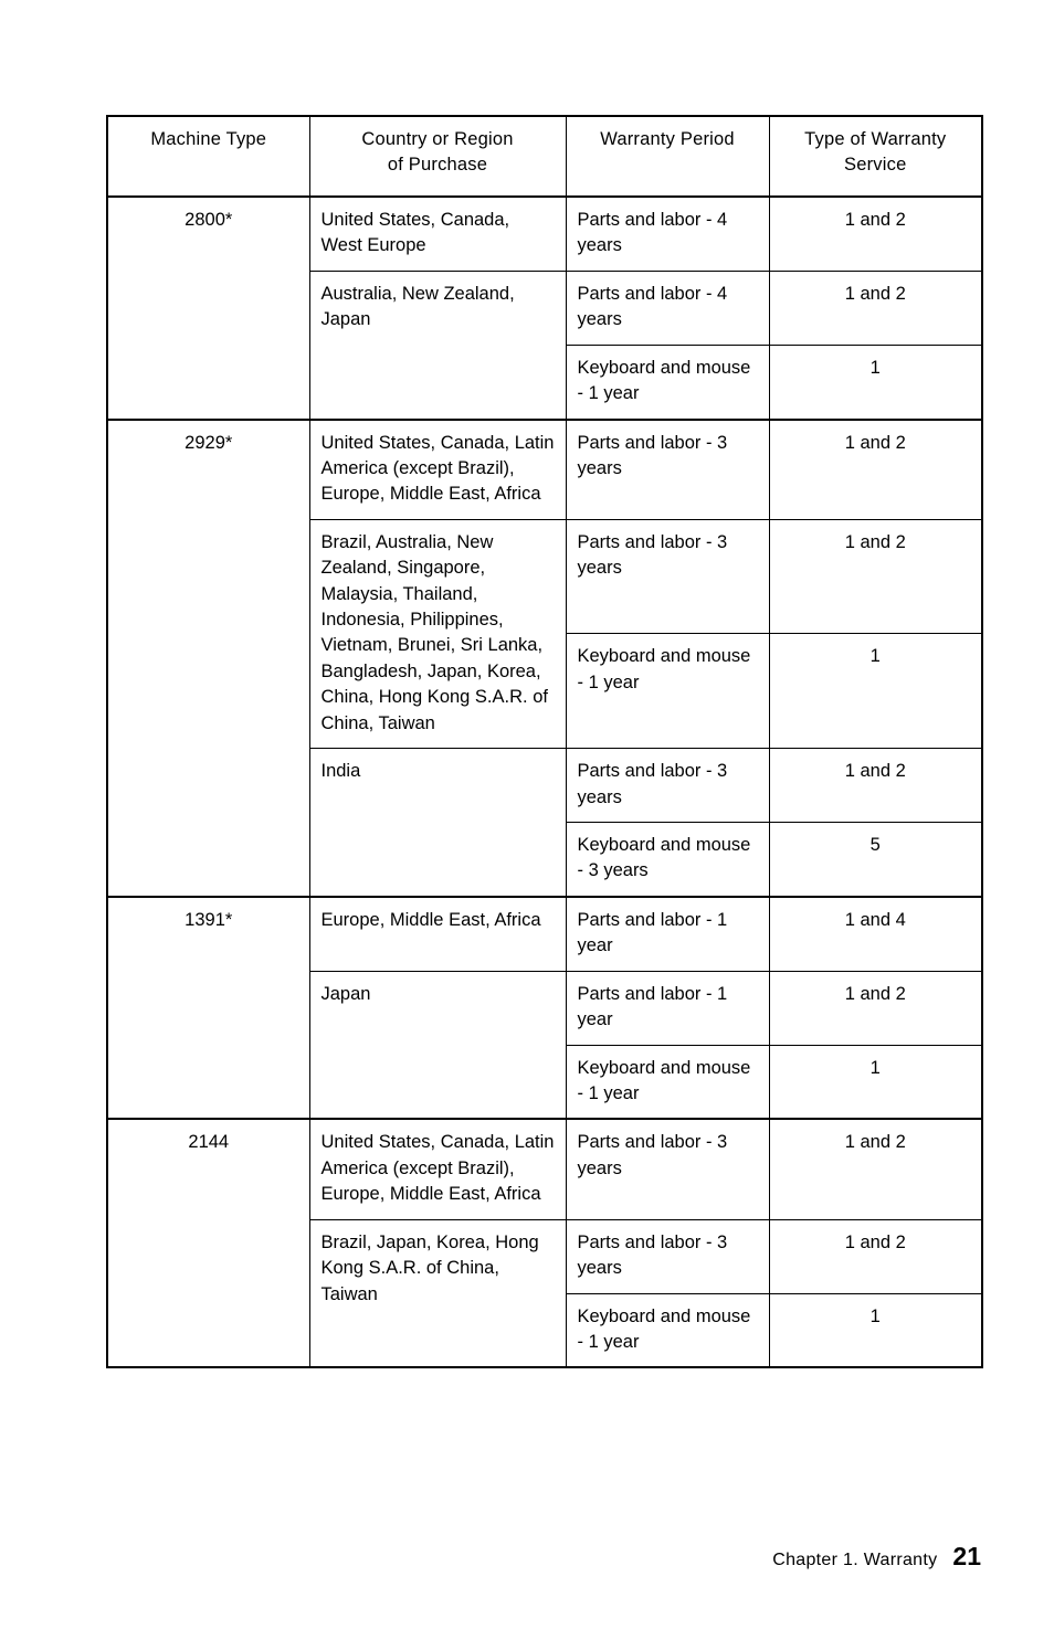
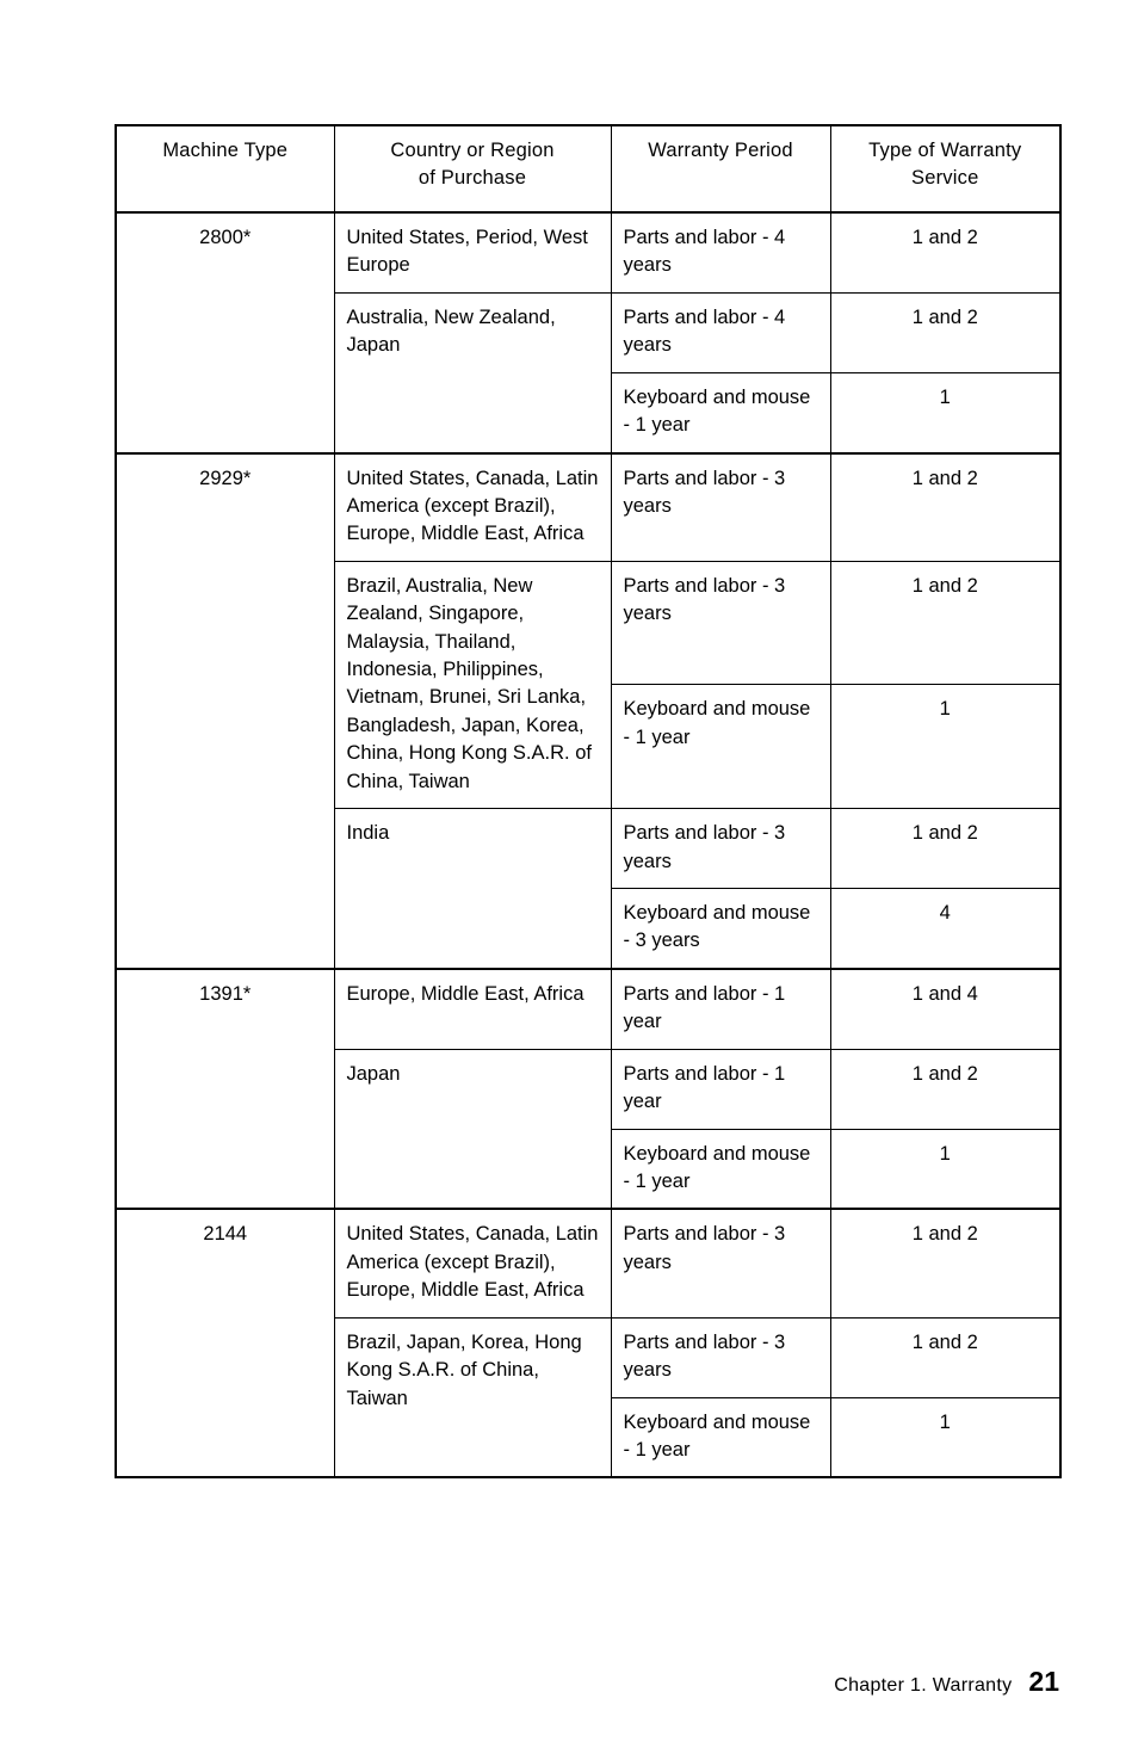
  Machine Type	Country or Region of Purchase	Warranty Period	Type of Warranty Service
- 2800*	United States, Canada, West Europe	Parts and labor - 4 years	1 and 2
+ 2800*	United States, Period, West Europe	Parts and labor - 4 years	1 and 2
  Australia, New Zealand, Japan	Parts and labor - 4 years	1 and 2
  Keyboard and mouse - 1 year	1
  2929*	United States, Canada, Latin America (except Brazil), Europe, Middle East, Africa	Parts and labor - 3 years	1 and 2
  Brazil, Australia, New Zealand, Singapore, Malaysia, Thailand, Indonesia, Philippines, Vietnam, Brunei, Sri Lanka, Bangladesh, Japan, Korea, China, Hong Kong S.A.R. of China, Taiwan	Parts and labor - 3 years	1 and 2
  Keyboard and mouse - 1 year	1
  India	Parts and labor - 3 years	1 and 2
- Keyboard and mouse - 3 years	5
+ Keyboard and mouse - 3 years	4
  1391*	Europe, Middle East, Africa	Parts and labor - 1 year	1 and 4
  Japan	Parts and labor - 1 year	1 and 2
  Keyboard and mouse - 1 year	1
  2144	United States, Canada, Latin America (except Brazil), Europe, Middle East, Africa	Parts and labor - 3 years	1 and 2
  Brazil, Japan, Korea, Hong Kong S.A.R. of China, Taiwan	Parts and labor - 3 years	1 and 2
  Keyboard and mouse - 1 year	1
  Chapter 1. Warranty
  21
